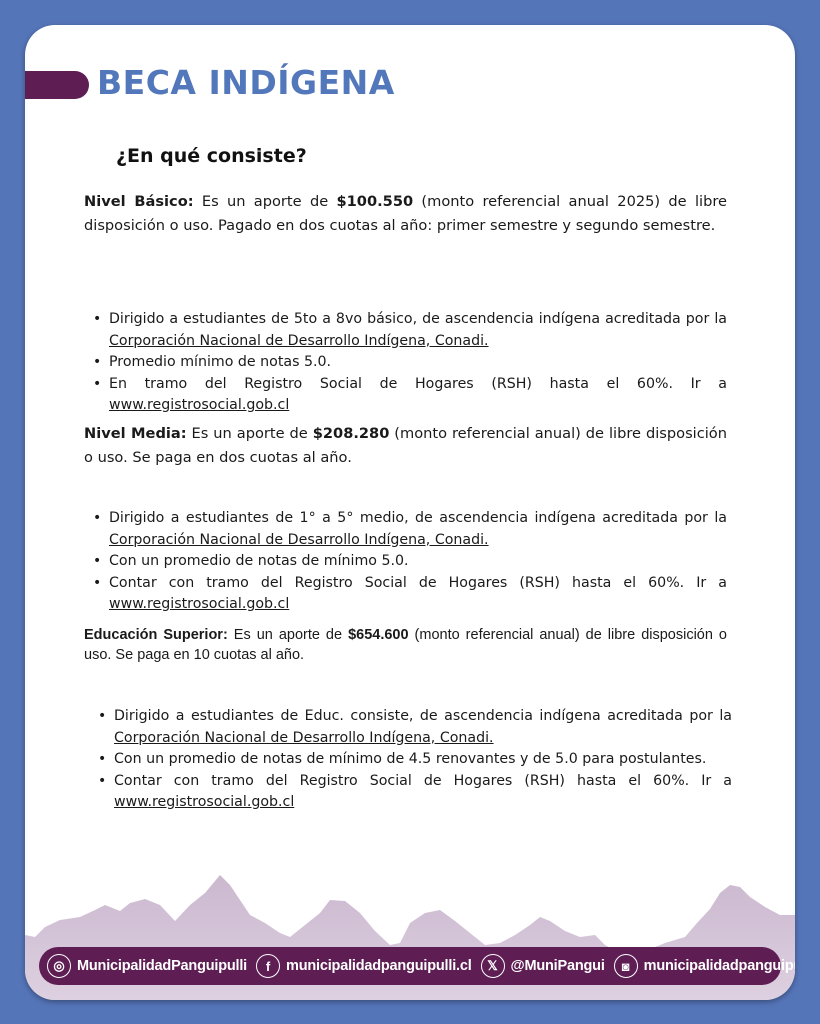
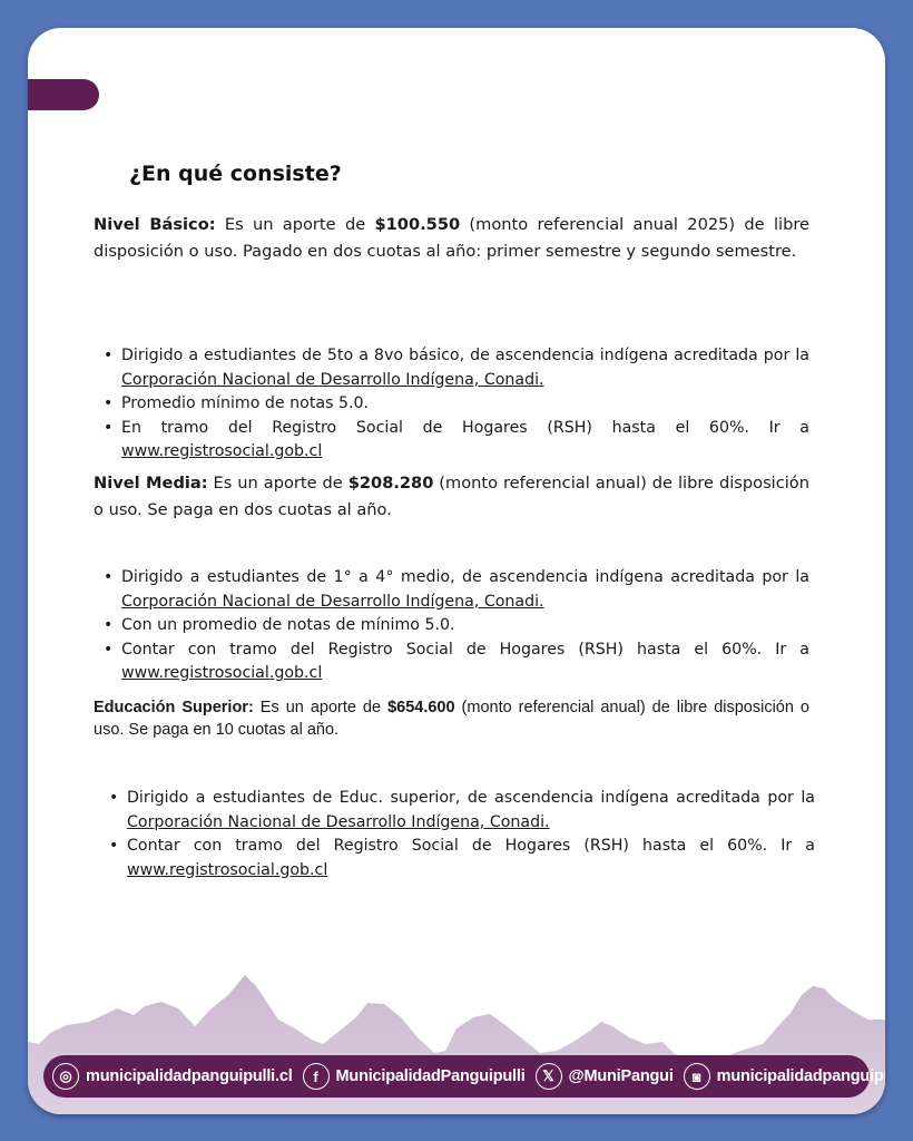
- BECA INDÍGENA
  ¿En qué consiste?
  Nivel Básico: Es un aporte de $100.550 (monto referencial anual 2025) de libre disposición o uso. Pagado en dos cuotas al año: primer semestre y segundo semestre.
  Dirigido a estudiantes de 5to a 8vo básico, de ascendencia indígena acreditada por la Corporación Nacional de Desarrollo Indígena, Conadi.
  Promedio mínimo de notas 5.0.
  En tramo del Registro Social de Hogares (RSH) hasta el 60%. Ir a www.registrosocial.gob.cl
  Nivel Media: Es un aporte de $208.280 (monto referencial anual) de libre disposición o uso. Se paga en dos cuotas al año.
- Dirigido a estudiantes de 1° a 5° medio, de ascendencia indígena acreditada por la Corporación Nacional de Desarrollo Indígena, Conadi.
+ Dirigido a estudiantes de 1° a 4° medio, de ascendencia indígena acreditada por la Corporación Nacional de Desarrollo Indígena, Conadi.
  Con un promedio de notas de mínimo 5.0.
  Contar con tramo del Registro Social de Hogares (RSH) hasta el 60%. Ir a www.registrosocial.gob.cl
  Educación Superior: Es un aporte de $654.600 (monto referencial anual) de libre disposición o uso. Se paga en 10 cuotas al año.
- Dirigido a estudiantes de Educ. consiste, de ascendencia indígena acreditada por la Corporación Nacional de Desarrollo Indígena, Conadi.
+ Dirigido a estudiantes de Educ. superior, de ascendencia indígena acreditada por la Corporación Nacional de Desarrollo Indígena, Conadi.
- Con un promedio de notas de mínimo de 4.5 renovantes y de 5.0 para postulantes.
  Contar con tramo del Registro Social de Hogares (RSH) hasta el 60%. Ir a www.registrosocial.gob.cl
  ◎
- MunicipalidadPanguipulli
+ municipalidadpanguipulli.cl
  f
- municipalidadpanguipulli.cl
+ MunicipalidadPanguipulli
  𝕏
  @MuniPangui
  ◙
  municipalidadpanguip
